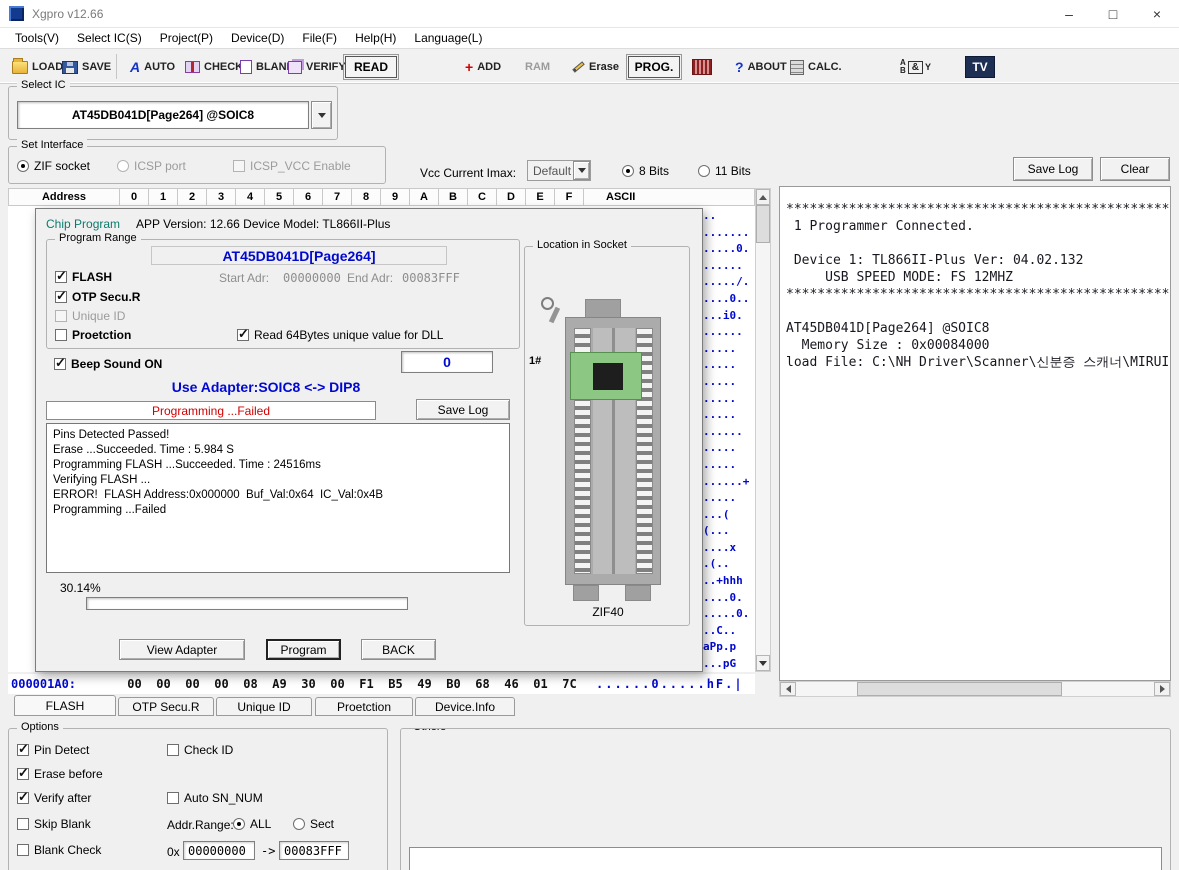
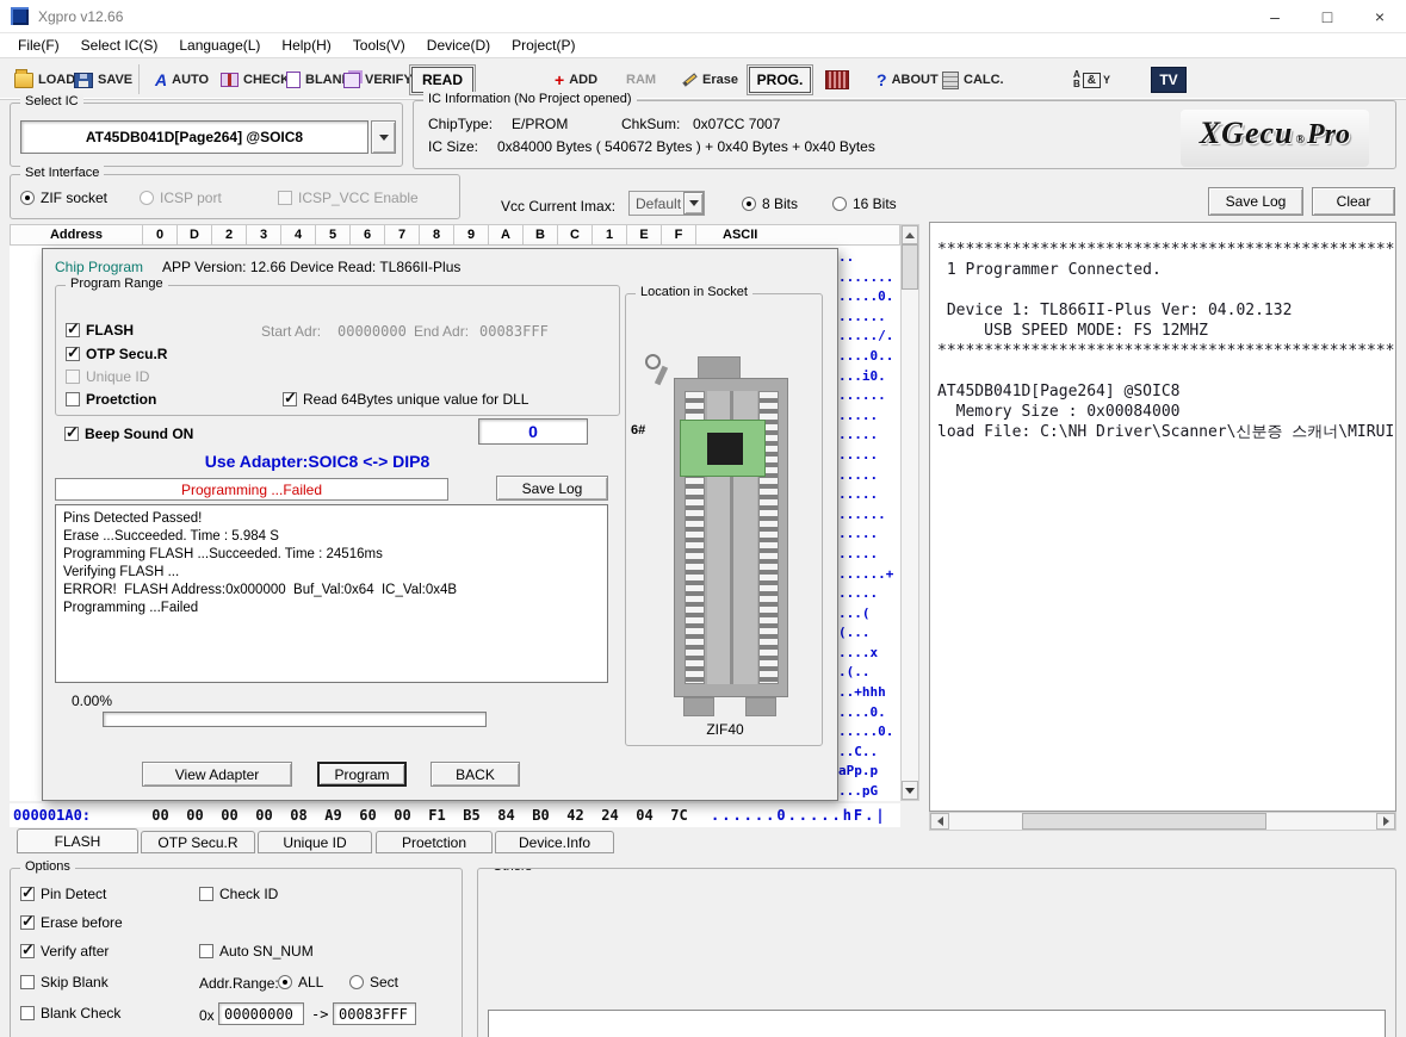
  Xgpro v12.66
  –
  □
  ×
- Tools(V)
+ File(F)
  Select IC(S)
- Project(P)
+ Language(L)
- Device(D)
+ Help(H)
- File(F)
+ Tools(V)
- Help(H)
+ Device(D)
- Language(L)
+ Project(P)
  LOAD
  SAVE
  A
  AUTO
  CHEC
  BLAN
  VERIFY
  READ
  +
  ADD
  RAM
  Erase
  PROG.
  ?
  ABOUT
  CALC.
  A
  B
  &
  Y
  TV
  Select IC
  AT45DB041D[Page264] @SOIC8
+ IC Information (No Project opened)
+ ChipType:
+ E/PROM
+ ChkSum:
+ 0x07CC 7007
+ IC Size:
+ 0x84000 Bytes ( 540672 Bytes ) + 0x40 Bytes + 0x40 Bytes
+ XGecu
+ ®
+ Pro
  Set Interface
  ZIF socket
  ICSP port
  ICSP_VCC Enable
  Vcc Current Imax:
  Default
  8 Bits
- 11 Bits
+ 16 Bits
  Save Log
  Clear
  Address
  0
- 1
+ D
  2
  3
  4
  5
  6
  7
  8
  9
  A
  B
  C
- D
+ 1
  E
  F
  ASCII
  ..
  .......
  .....0.
  ......
  ...../.
  ....0..
  ...i0.
  ......
  .....
  .....
  .....
  .....
  .....
  ......
  .....
  .....
  ......+
  .....
  ...(
  (...
  ....x
  .(..
  ..+hhh
  ....0.
  .....0.
  ..C..
  aPp.p
  ...pG
  000001A0:
  00
  00
  00
  00
  08
  A9
- 30
+ 60
  00
  F1
  B5
- 49
+ 84
  B0
- 68
+ 42
- 46
+ 24
- 01
+ 04
  7C
  ......0.....hF.|
  *************************************************
  1 Programmer Connected.
  Device 1: TL866II-Plus Ver: 04.02.132
  USB SPEED MODE: FS 12MHZ
  *************************************************
  AT45DB041D[Page264] @SOIC8
  Memory Size : 0x00084000
  load File: C:\NH Driver\Scanner\신분증 스캐너\MIRUI
  FLASH
  OTP Secu.R
  Unique ID
  Proetction
  Device.Info
  Options
  Pin Detect
  Check ID
  Erase before
  Verify after
  Auto SN_NUM
  Skip Blank
  Addr.Range:
  ALL
  Sect
  Blank Check
  0x
  00000000
  ->
  00083FFF
  Chip Program
- APP Version: 12.66 Device Model: TL866II-Plus
+ APP Version: 12.66 Device Read: TL866II-Plus
  Program Range
- AT45DB041D[Page264]
  FLASH
  Start Adr:
  00000000
  End Adr:
  00083FFF
  OTP Secu.R
  Unique ID
  Proetction
  Read 64Bytes unique value for DLL
  Beep Sound ON
  0
  Use Adapter:SOIC8 <-> DIP8
  Programming ...Failed
  Save Log
  Pins Detected Passed!
  Erase ...Succeeded. Time : 5.984 S
  Programming FLASH ...Succeeded. Time : 24516ms
  Verifying FLASH ...
  ERROR! FLASH Address:0x000000 Buf_Val:0x64 IC_Val:0x4B
  Programming ...Failed
- 30.14%
+ 0.00%
  View Adapter
  Program
  BACK
  Location in Socket
- 1#
+ 6#
  ZIF40
